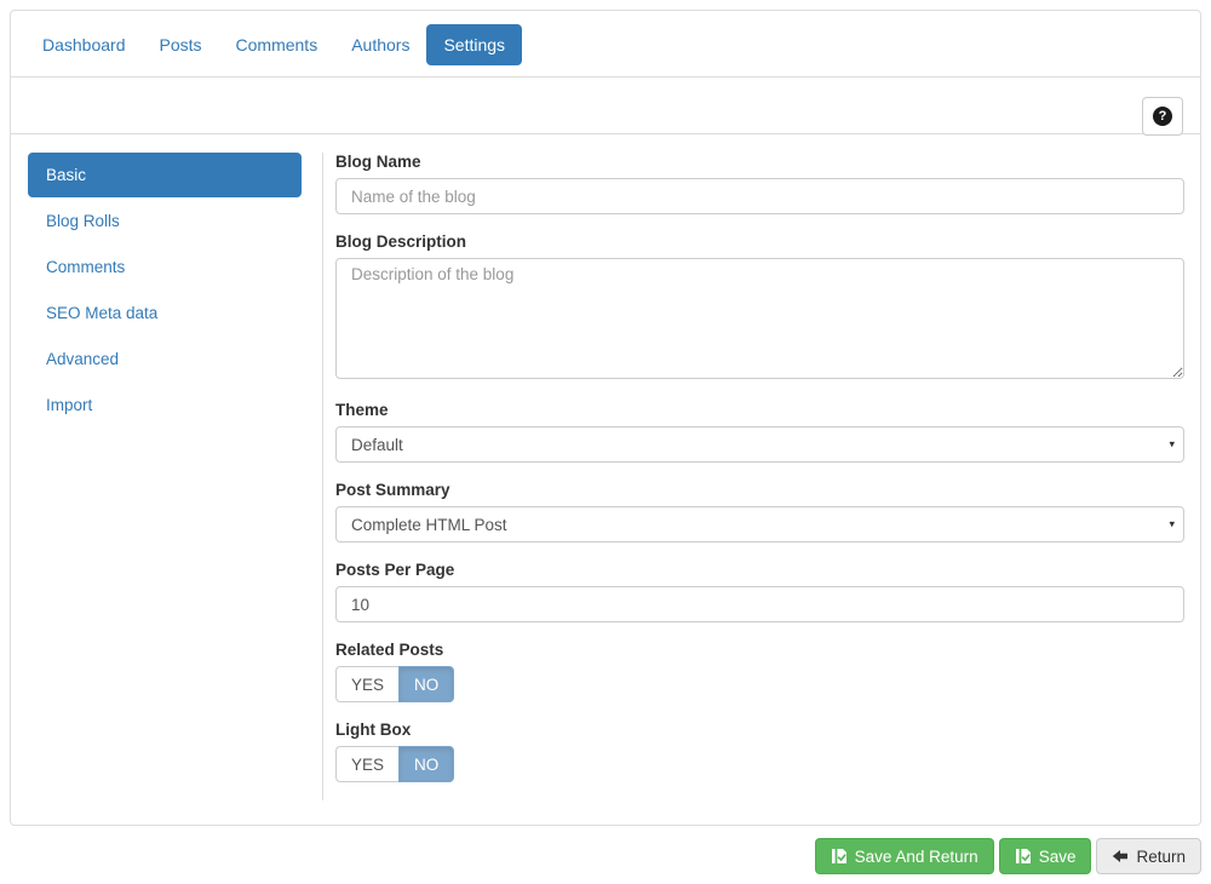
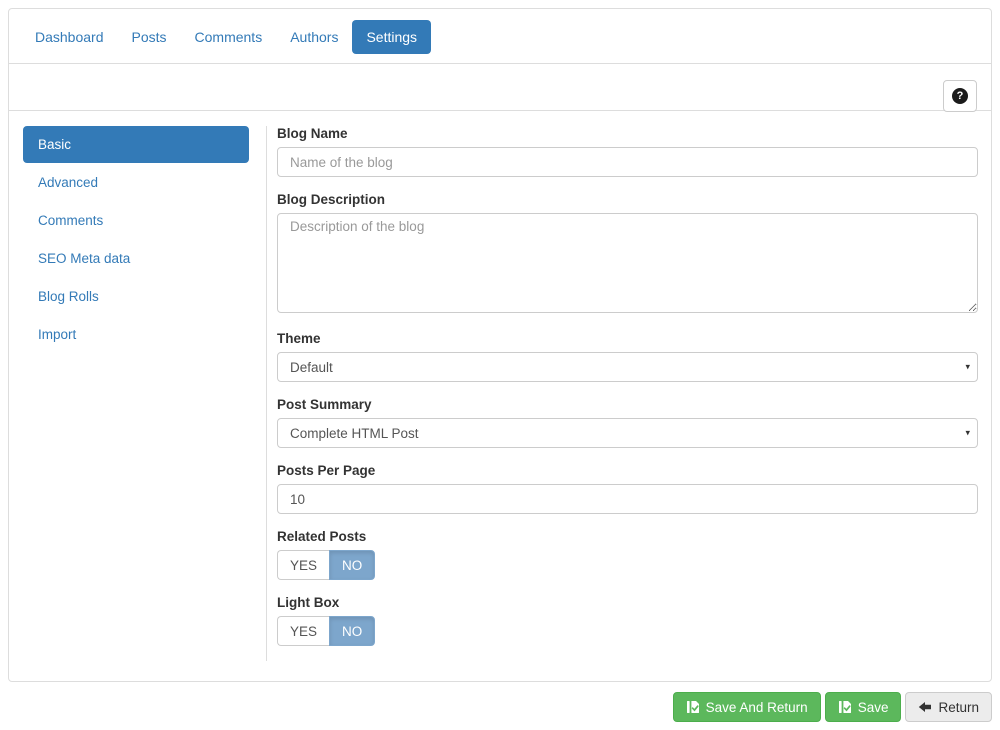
  Dashboard
  Posts
  Comments
  Authors
  Settings
  ?
  Basic
- Blog Rolls
+ Advanced
  Comments
  SEO Meta data
- Advanced
+ Blog Rolls
  Import
  Blog Name
  Name of the blog
  Blog Description
  Description of the blog
  Theme
  Default
  ▾
  Post Summary
  Complete HTML Post
  ▾
  Posts Per Page
  10
  Related Posts
  YES
  NO
  Light Box
  YES
  NO
  Save And Return
  Save
  Return
